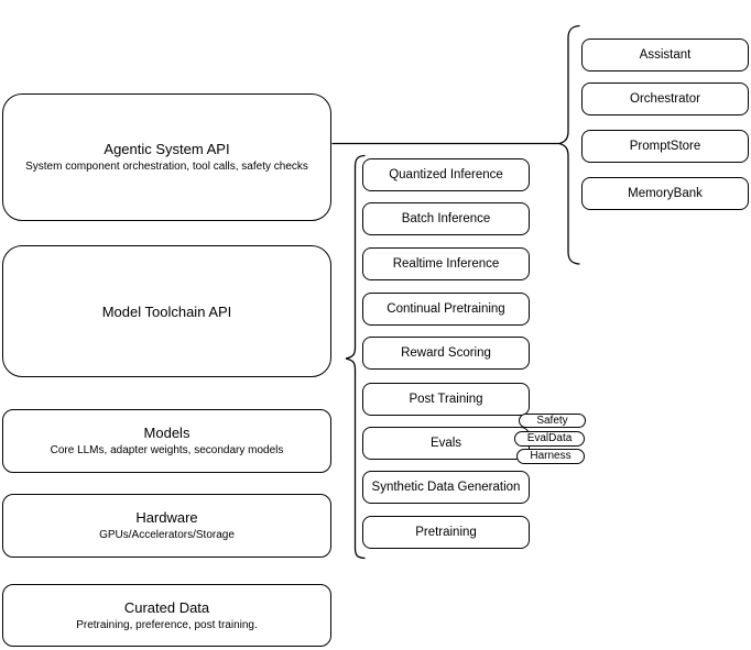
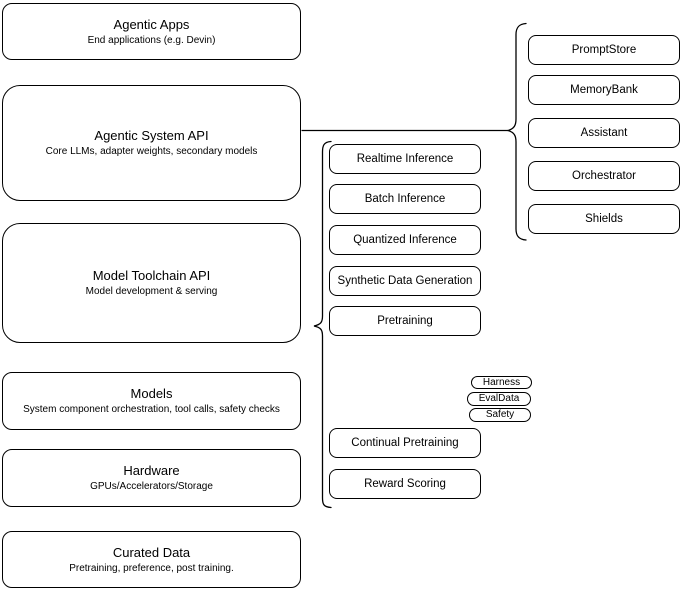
+ Agentic Apps
+ End applications (e.g. Devin)
  Agentic System API
- System component orchestration, tool calls, safety checks
+ Core LLMs, adapter weights, secondary models
  Model Toolchain API
+ Model development & serving
  Models
- Core LLMs, adapter weights, secondary models
+ System component orchestration, tool calls, safety checks
  Hardware
  GPUs/Accelerators/Storage
  Curated Data
  Pretraining, preference, post training.
- Quantized Inference
+ Realtime Inference
  Batch Inference
- Realtime Inference
+ Quantized Inference
- Continual Pretraining
+ Synthetic Data Generation
- Reward Scoring
+ Pretraining
- Post Training
- Evals
- Synthetic Data Generation
+ Continual Pretraining
- Pretraining
+ Reward Scoring
- Safety
+ Harness
  EvalData
- Harness
+ Safety
- Assistant
+ PromptStore
- Orchestrator
+ MemoryBank
- PromptStore
+ Assistant
- MemoryBank
+ Orchestrator
+ Shields
